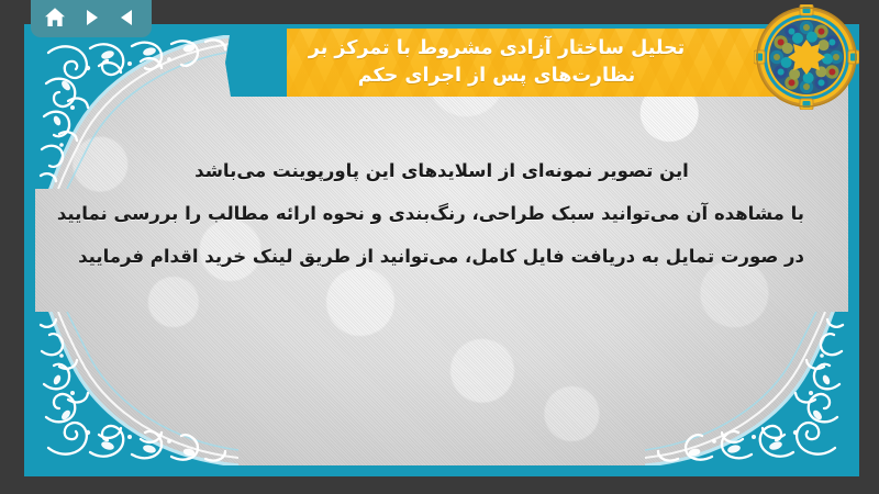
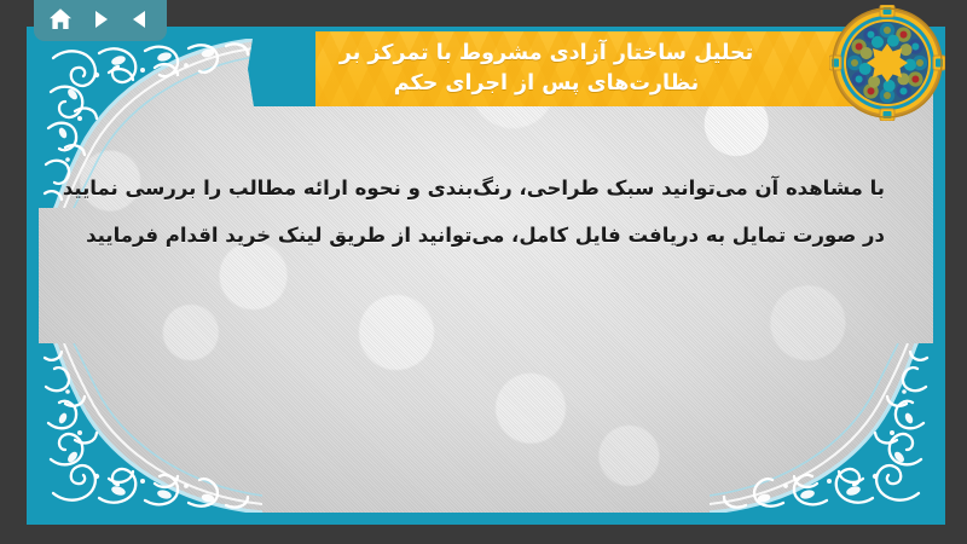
- این تصویر نمونه‌ای از اسلایدهای این پاورپوینت می‌باشد
  با مشاهده آن می‌توانید سبک طراحی، رنگ‌بندی و نحوه ارائه مطالب را بررسی نمایید
  در صورت تمایل به دریافت فایل کامل، می‌توانید از طریق لینک خرید اقدام فرمایید
  تحلیل ساختار آزادی مشروط با تمرکز بر
  نظارت‌های پس از اجرای حکم
